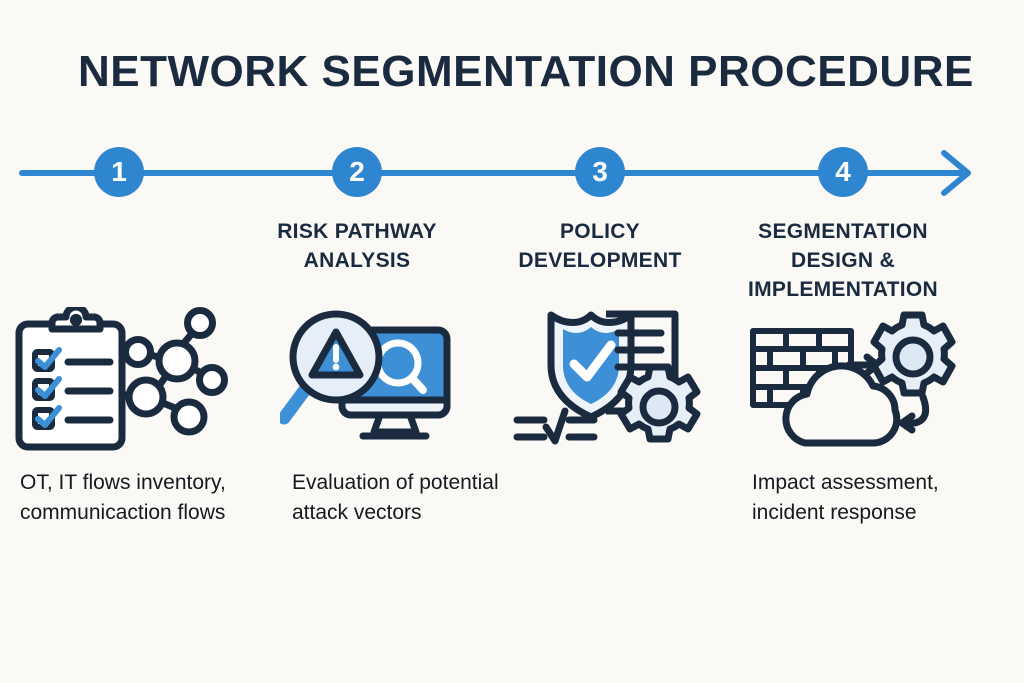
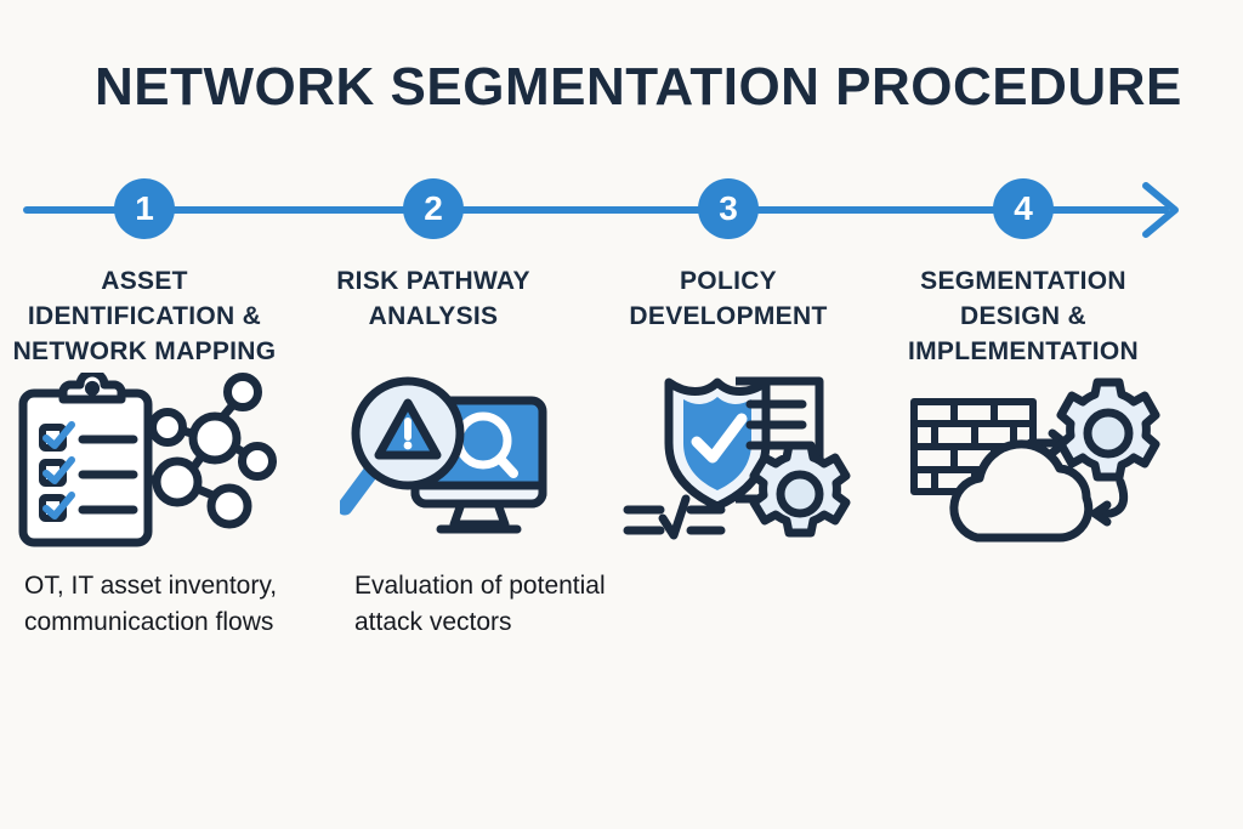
  NETWORK SEGMENTATION PROCEDURE
  1
  2
  3
  4
+ ASSET IDENTIFICATION & NETWORK MAPPING
- OT, IT flows inventory, communicaction flows
+ OT, IT asset inventory, communicaction flows
  RISK PATHWAY ANALYSIS
  Evaluation of potential attack vectors
  POLICY DEVELOPMENT
  SEGMENTATION DESIGN & IMPLEMENTATION
- Impact assessment, incident response
